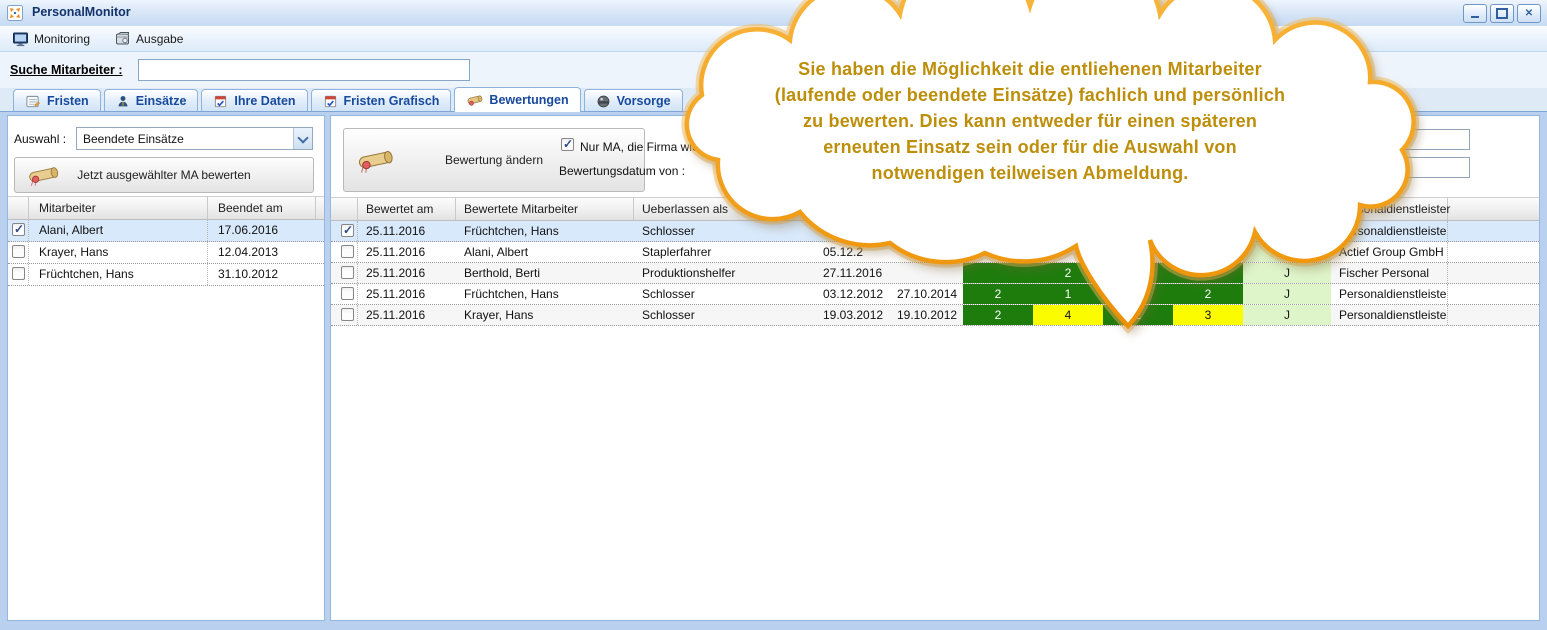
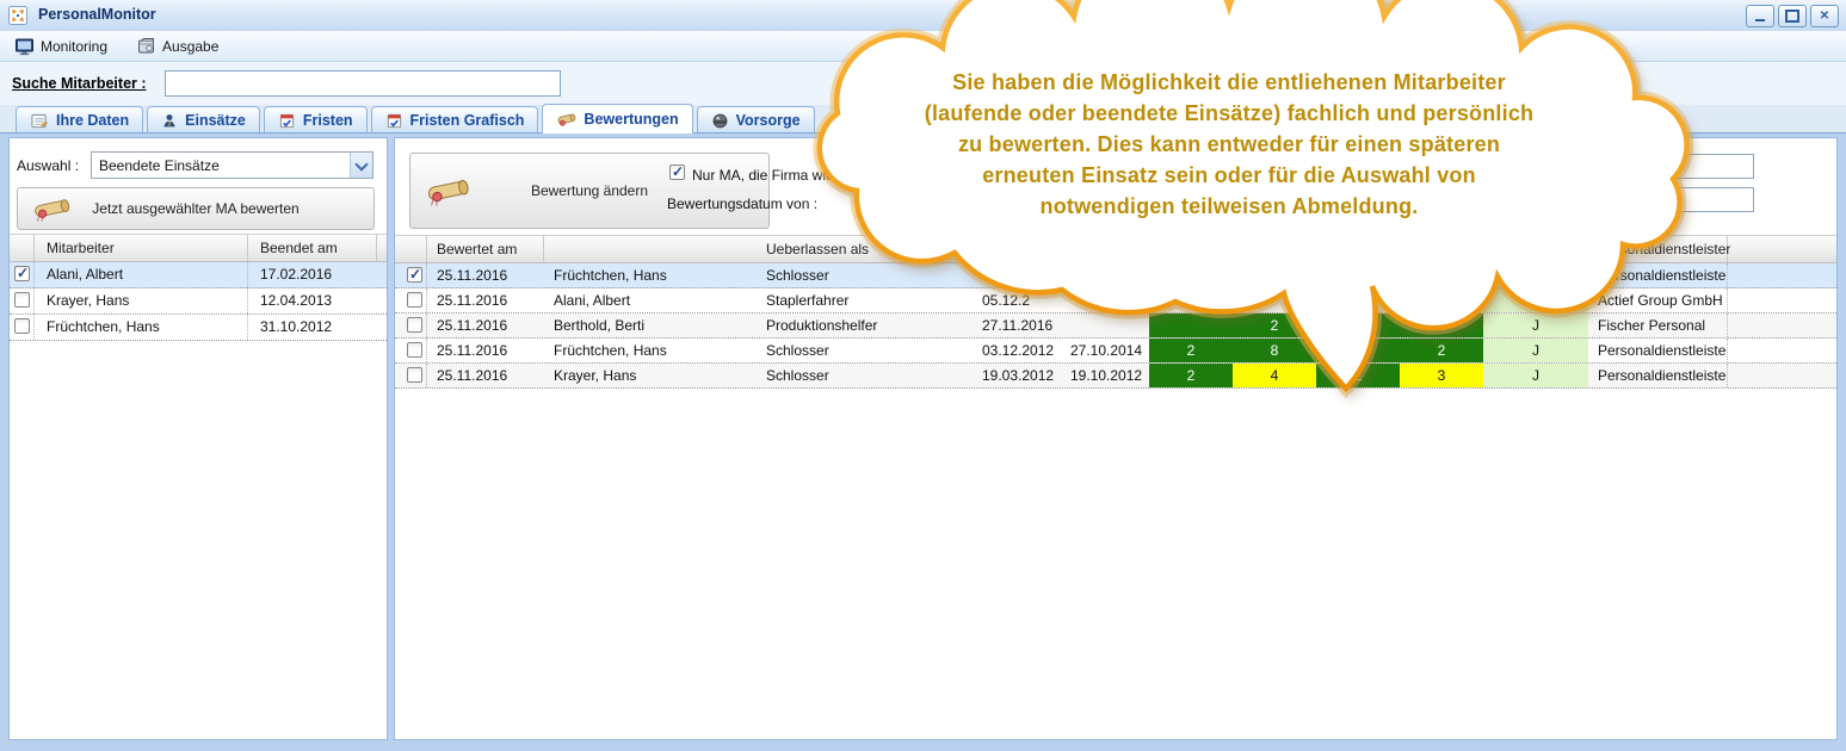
  PersonalMonitor
  ✕
  Monitoring
  Ausgabe
  Suche Mitarbeiter :
- Fristen
+ Ihre Daten
  Einsätze
- Ihre Daten
+ Fristen
  Fristen Grafisch
  Bewertungen
  Vorsorge
  Auswahl :
  Beendete Einsätze
  Jetzt ausgewählter MA bewerten
  Mitarbeiter
  Beendet am
  Alani, Albert
- 17.06.2016
+ 17.02.2016
  Krayer, Hans
  12.04.2013
  Früchtchen, Hans
  31.10.2012
  Bewertung ändern
  Nur MA, die Firma wi
  Bewertungsdatum von :
  Bewertet am
- Bewertete Mitarbeiter
  Ueberlassen als
  onaldienstleister
  25.11.2016
  Früchtchen, Hans
  Schlosser
  sonaldienstleiste
  25.11.2016
  Alani, Albert
  Staplerfahrer
  05.12.2
  Actief Group GmbH
  25.11.2016
  Berthold, Berti
  Produktionshelfer
  27.11.2016
  2
  J
  Fischer Personal
  25.11.2016
  Früchtchen, Hans
  Schlosser
  03.12.2012
  27.10.2014
  2
- 1
+ 8
  2
  J
  Personaldienstleiste
  25.11.2016
  Krayer, Hans
  Schlosser
  19.03.2012
  19.10.2012
  2
  4
  3
  J
  Personaldienstleiste
  Sie haben die Möglichkeit die entliehenen Mitarbeiter
  (laufende oder beendete Einsätze) fachlich und persönlich
  zu bewerten. Dies kann entweder für einen späteren
  erneuten Einsatz sein oder für die Auswahl von
  notwendigen teilweisen Abmeldung.
